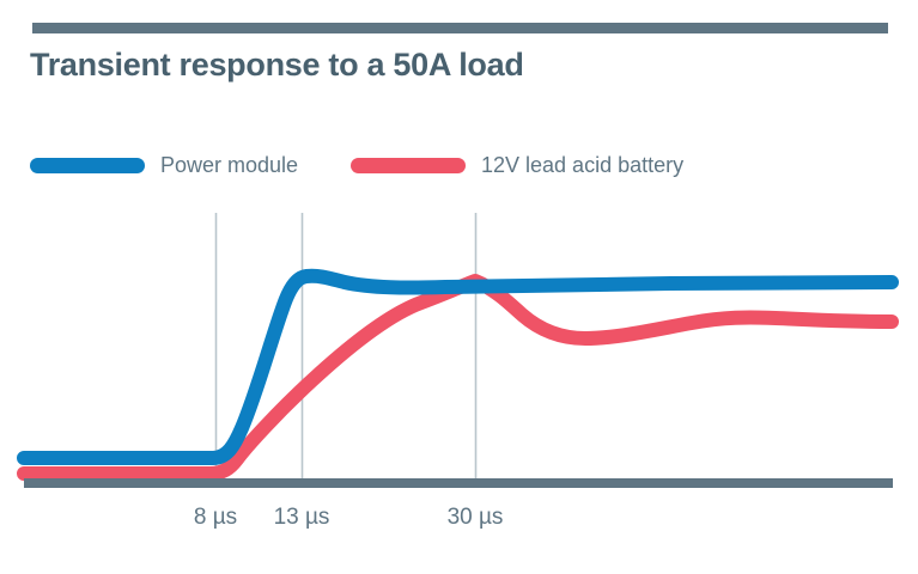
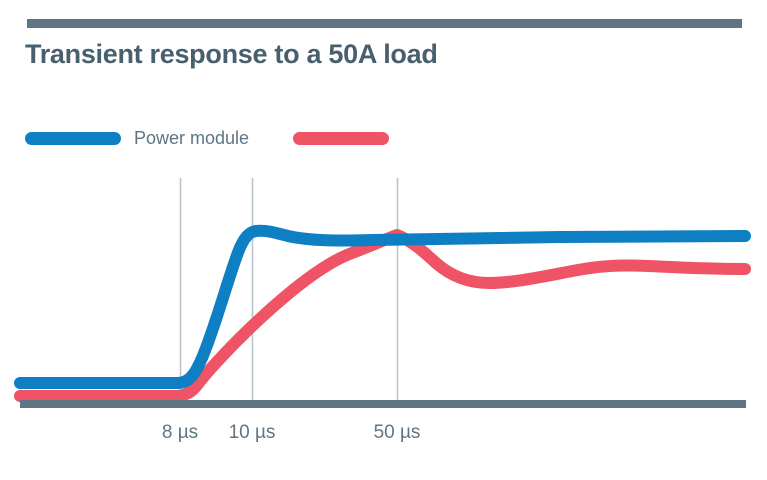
  Transient response to a 50A load
  Power module
- 12V lead acid battery
  8 µs
- 13 µs
+ 10 µs
- 30 µs
+ 50 µs
